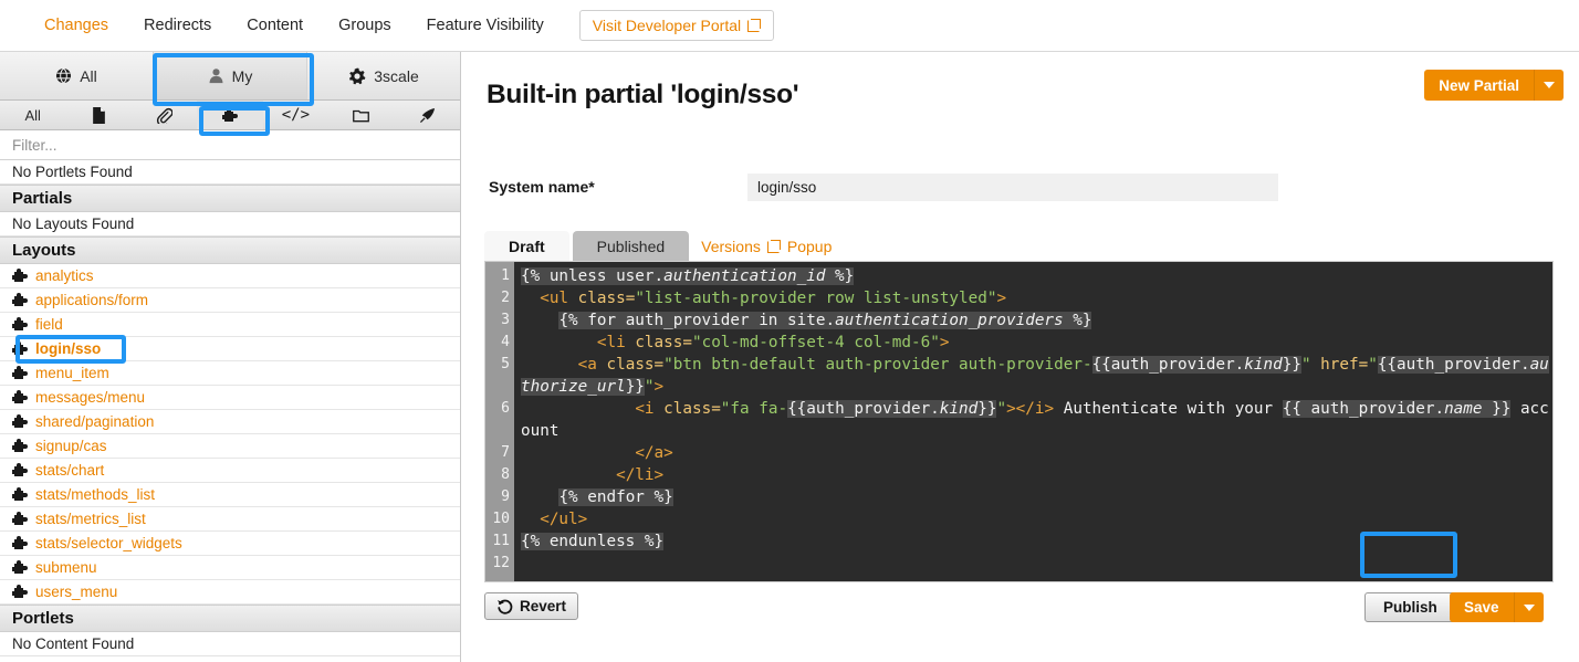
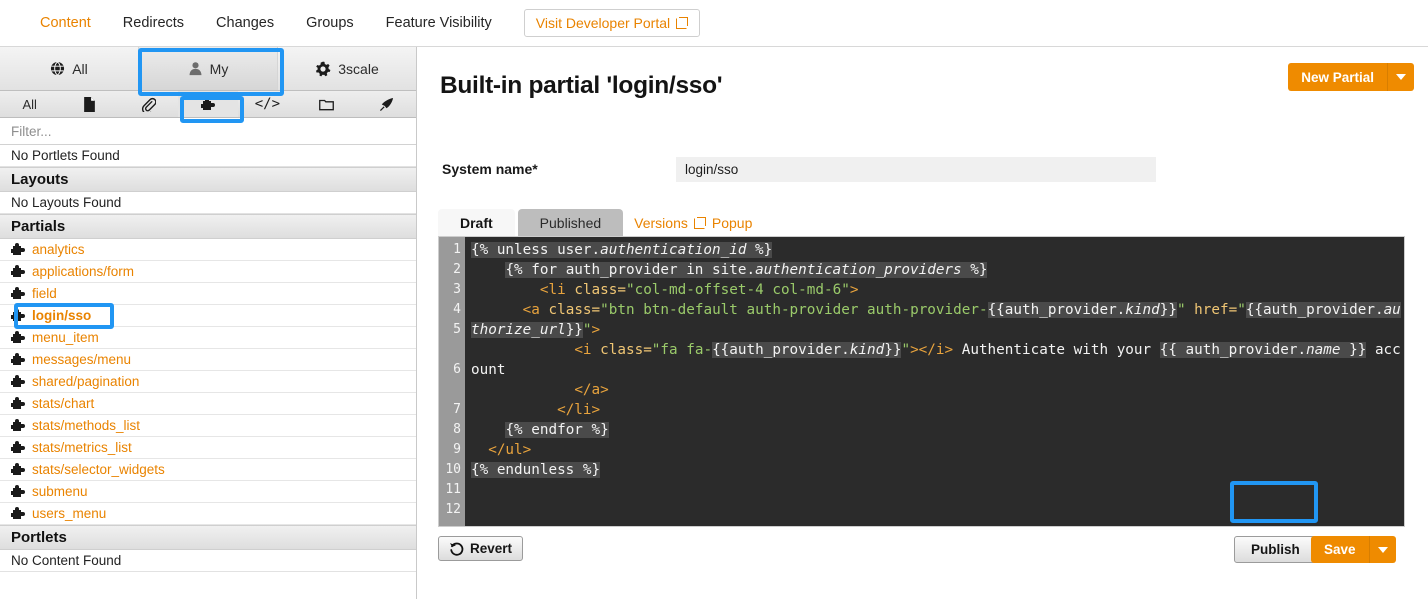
- Changes
+ Content
  Redirects
- Content
+ Changes
  Groups
  Feature Visibility
  Visit Developer Portal
  All
  My
  3scale
  All
  </>
  Filter...
  No Portlets Found
- Partials
+ Layouts
  No Layouts Found
- Layouts
+ Partials
  analytics
  applications/form
  field
  login/sso
  menu_item
  messages/menu
  shared/pagination
- signup/cas
  stats/chart
  stats/methods_list
  stats/metrics_list
  stats/selector_widgets
  submenu
  users_menu
  Portlets
  No Content Found
  Built-in partial 'login/sso'
  New Partial
  System name*
  login/sso
  Draft
  Published
  Versions
  Popup
  1
  2
  3
  4
  5
  6
  7
  8
  9
  10
  11
  12
  {% unless user.authentication_id %}
- <ul class="list-auth-provider row list-unstyled">
  {% for auth_provider in site.authentication_providers %}
  <li class="col-md-offset-4 col-md-6">
  <a class="btn btn-default auth-provider auth-provider-{{auth_provider.kind}}" href="{{auth_provider.authorize_url}}">
  <i class="fa fa-{{auth_provider.kind}}"></i> Authenticate with your {{ auth_provider.name }} account
  </a>
  </li>
  {% endfor %}
  </ul>
  {% endunless %}
  Revert
  Publish
  Save
